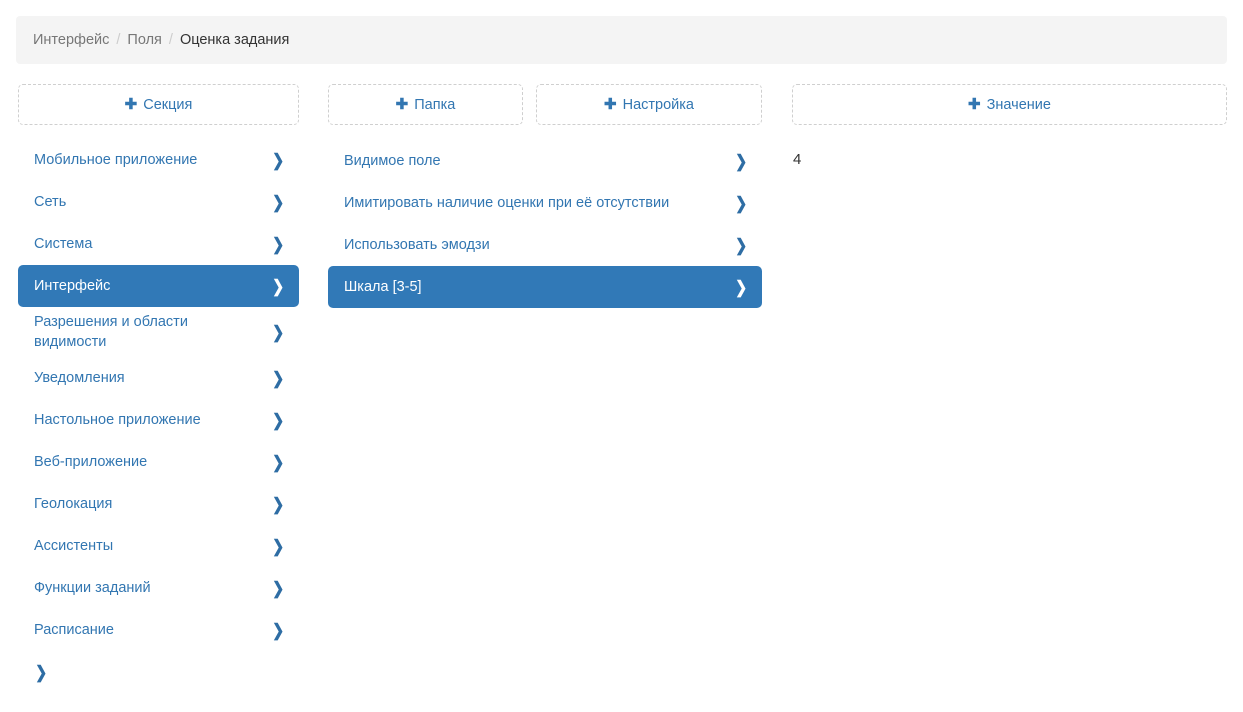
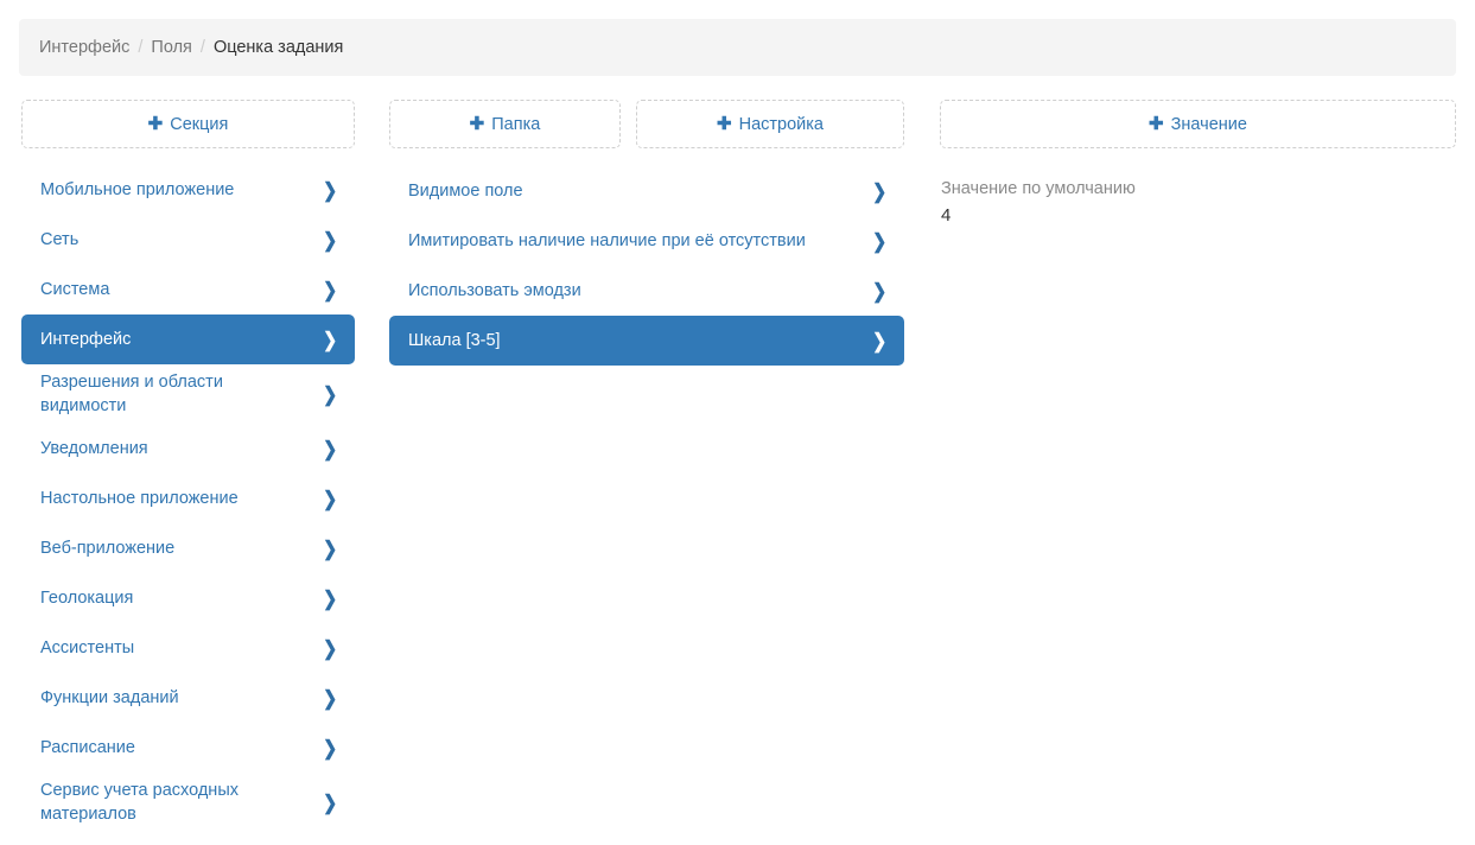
  Интерфейс
  /
  Поля
  /
  Оценка задания
  ✚
  Секция
  Мобильное приложение
  ❯
  Сеть
  ❯
  Система
  ❯
  Интерфейс
  ❯
  Разрешения и области видимости
  ❯
  Уведомления
  ❯
  Настольное приложение
  ❯
  Веб-приложение
  ❯
  Геолокация
  ❯
  Ассистенты
  ❯
  Функции заданий
  ❯
  Расписание
  ❯
+ Сервис учета расходных материалов
  ❯
  ✚
  Папка
  ✚
  Настройка
  Видимое поле
  ❯
- Имитировать наличие оценки при её отсутствии
+ Имитировать наличие наличие при её отсутствии
  ❯
  Использовать эмодзи
  ❯
  Шкала [3-5]
  ❯
  ✚
  Значение
+ Значение по умолчанию
  4
